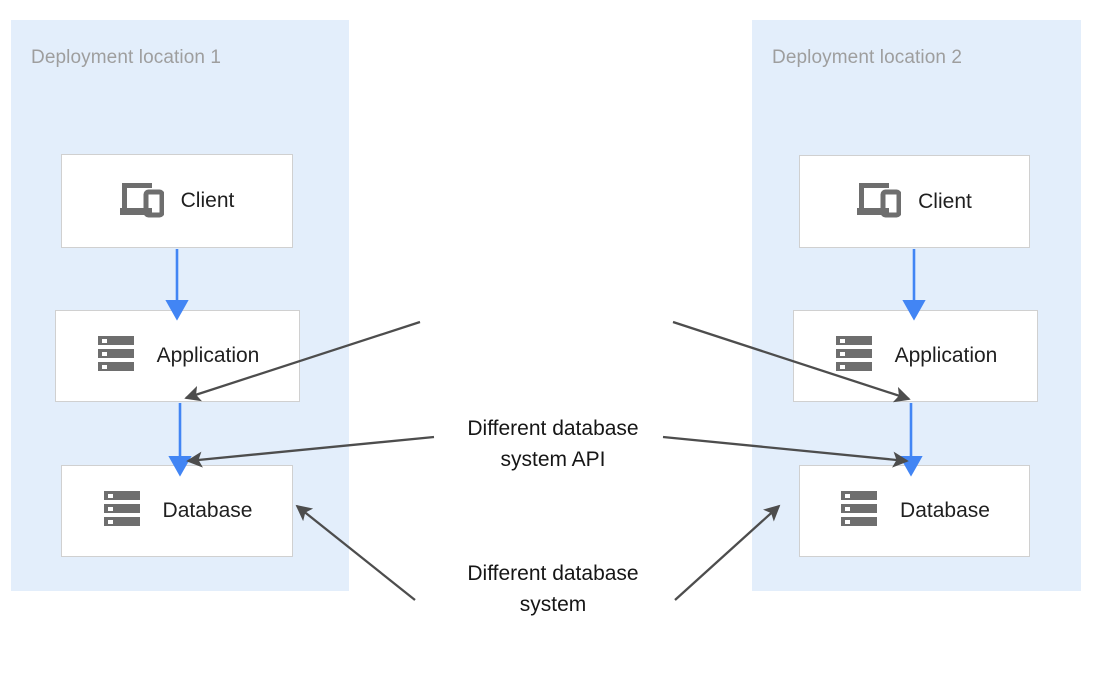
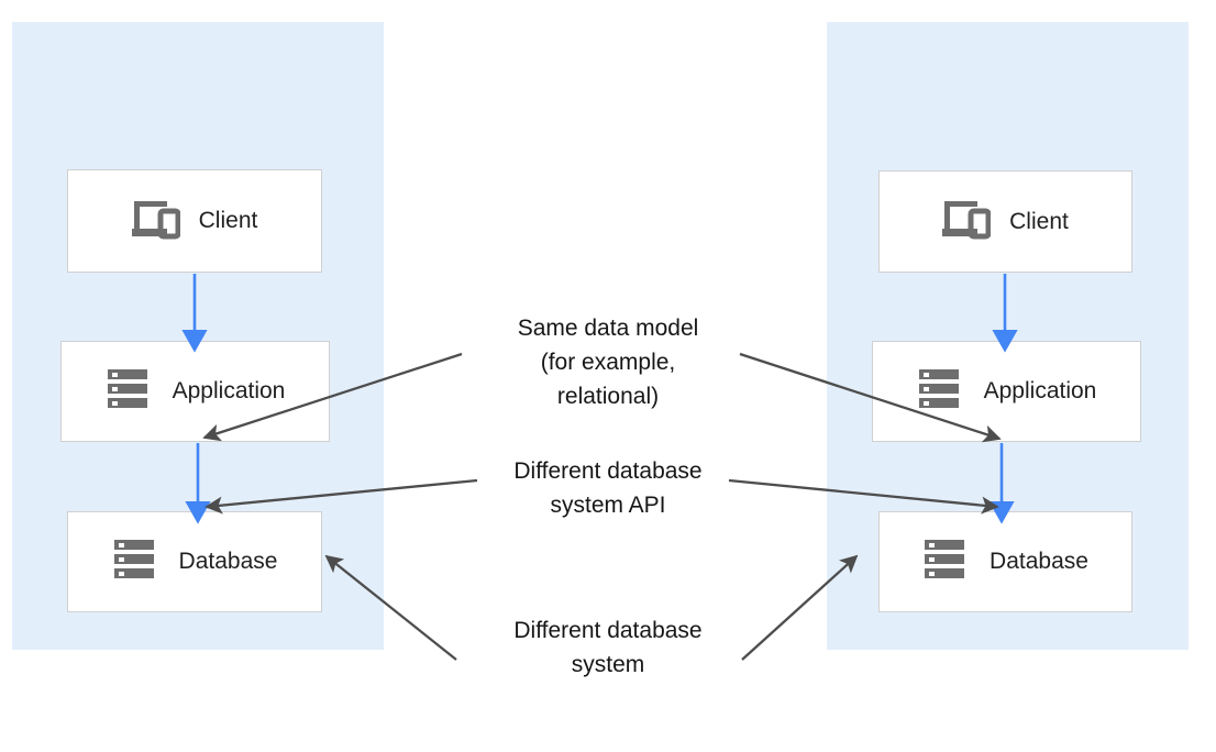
- Deployment location 1
- Deployment location 2
  Client
  Application
  Database
  Client
  Application
  Database
+ Same data model
+ (for example,
+ relational)
  Different database
  system API
  Different database
  system
